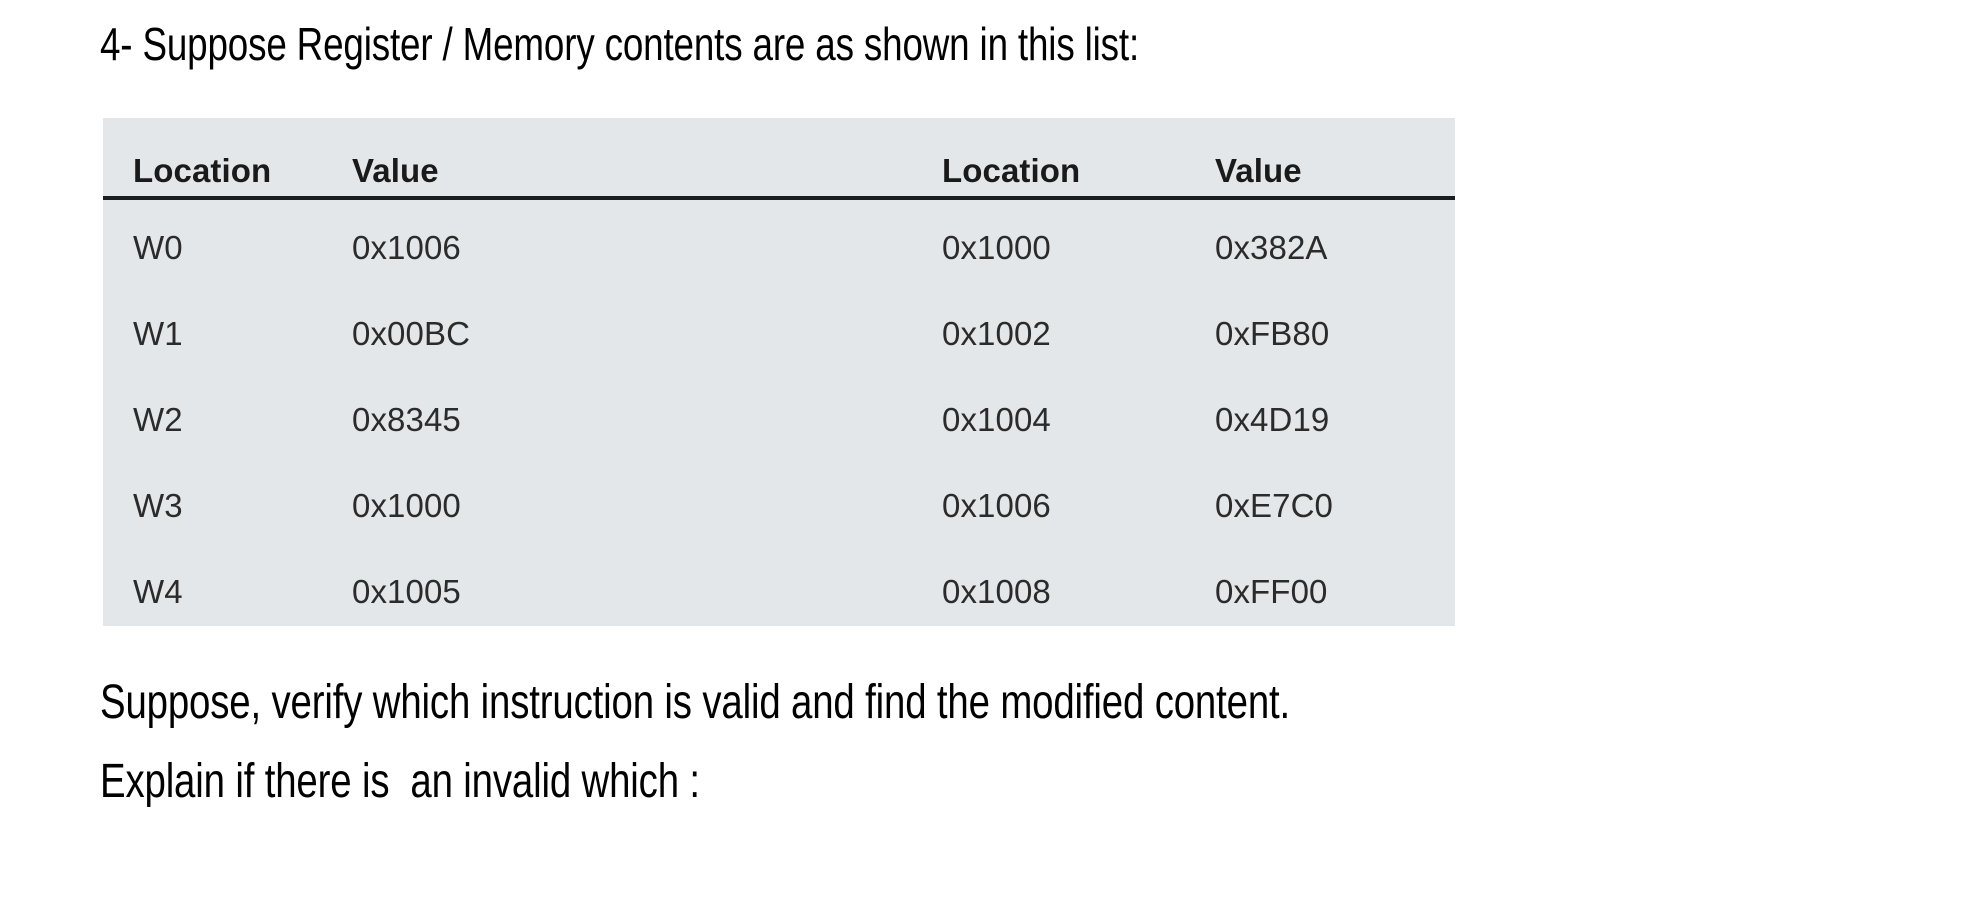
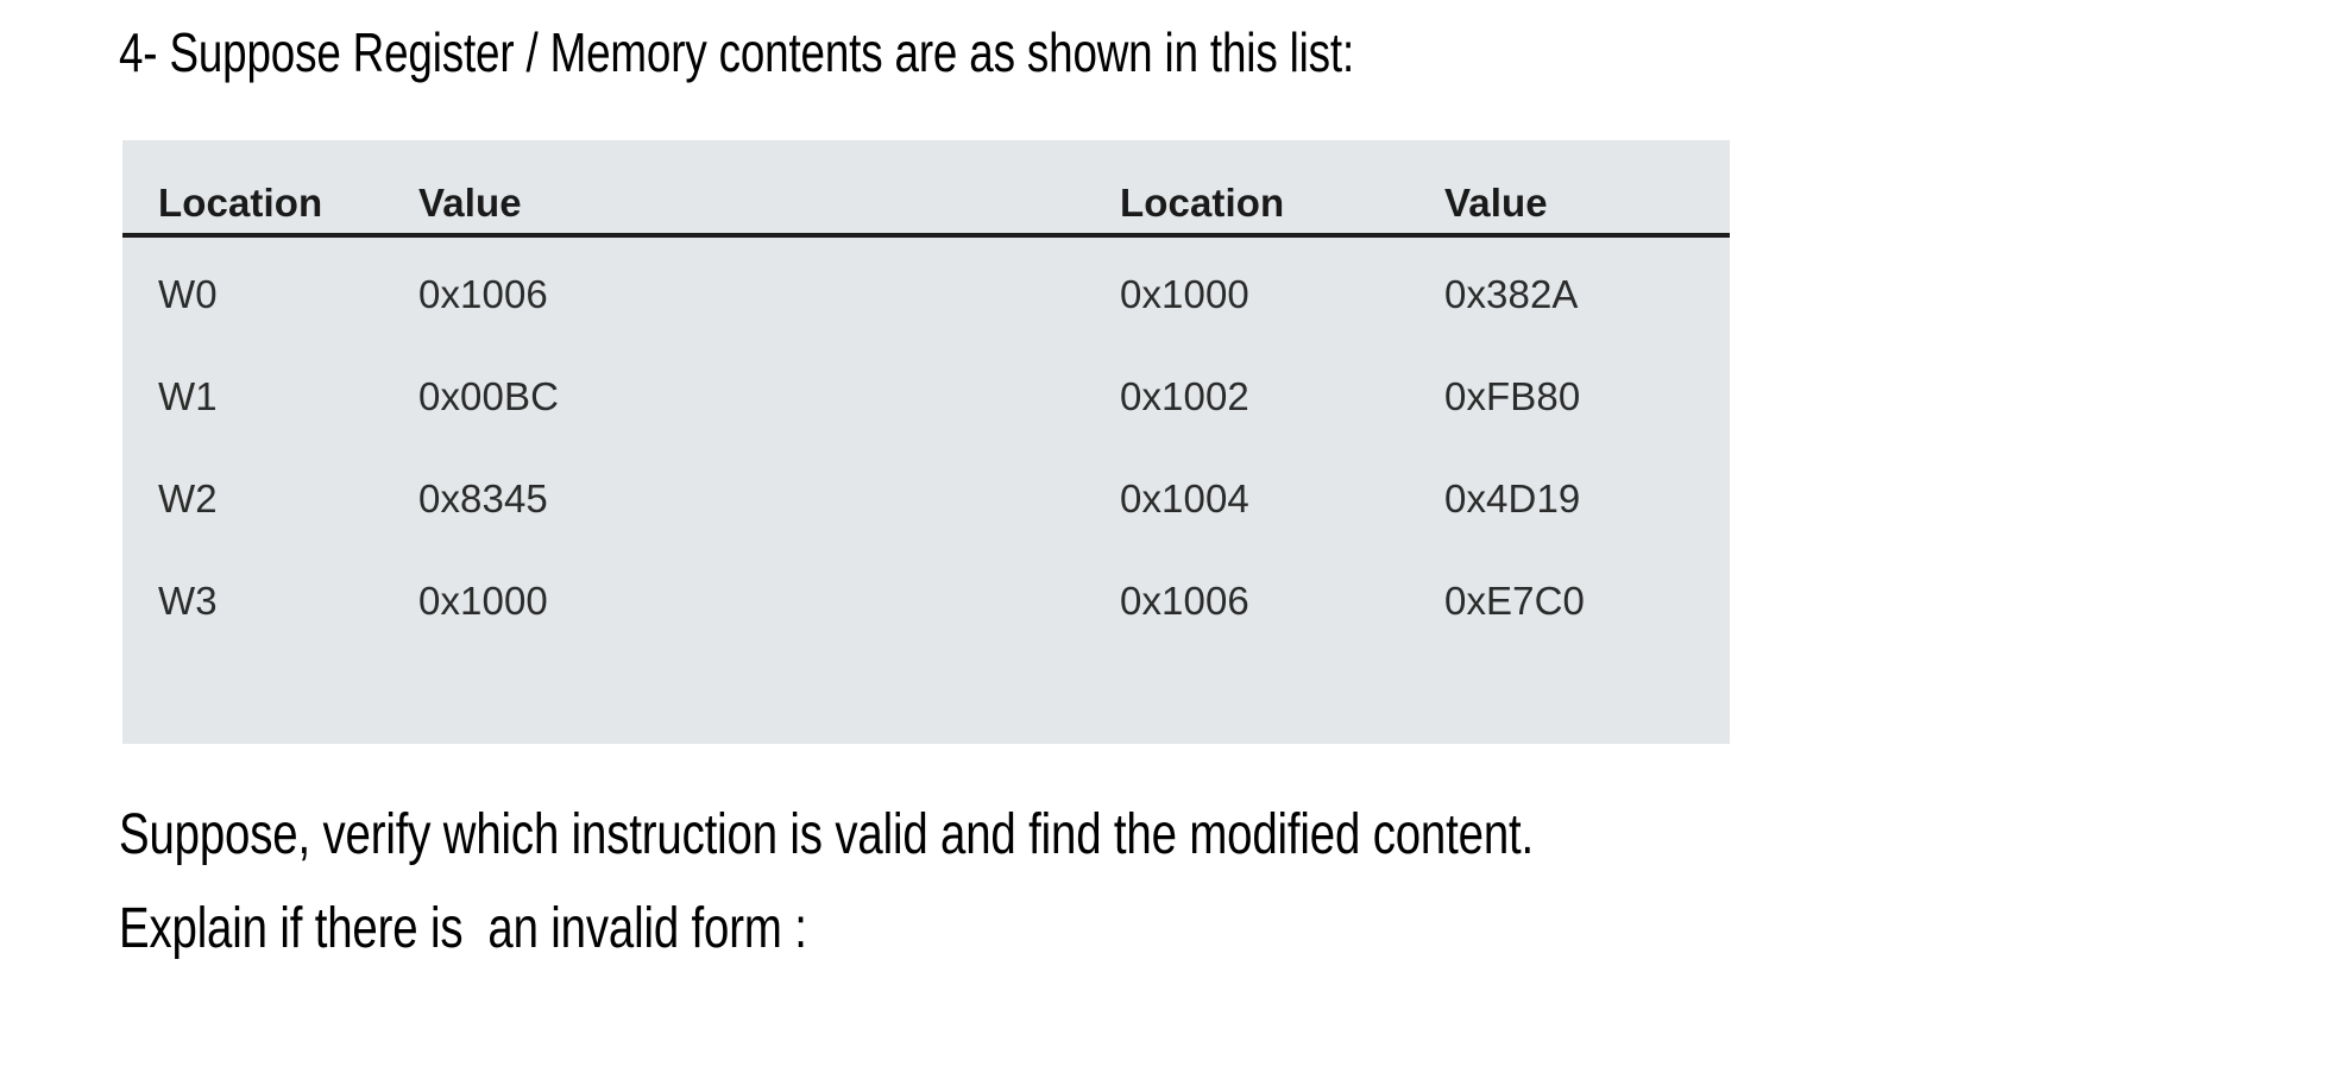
  4- Suppose Register / Memory contents are as shown in this list:
  Location	Value	Location	Value
  W0	0x1006	0x1000	0x382A
  W1	0x00BC	0x1002	0xFB80
  W2	0x8345	0x1004	0x4D19
  W3	0x1000	0x1006	0xE7C0
- W4	0x1005	0x1008	0xFF00
  Suppose, verify which instruction is valid and find the modified content.
- Explain if there is an invalid which :
+ Explain if there is an invalid form :
